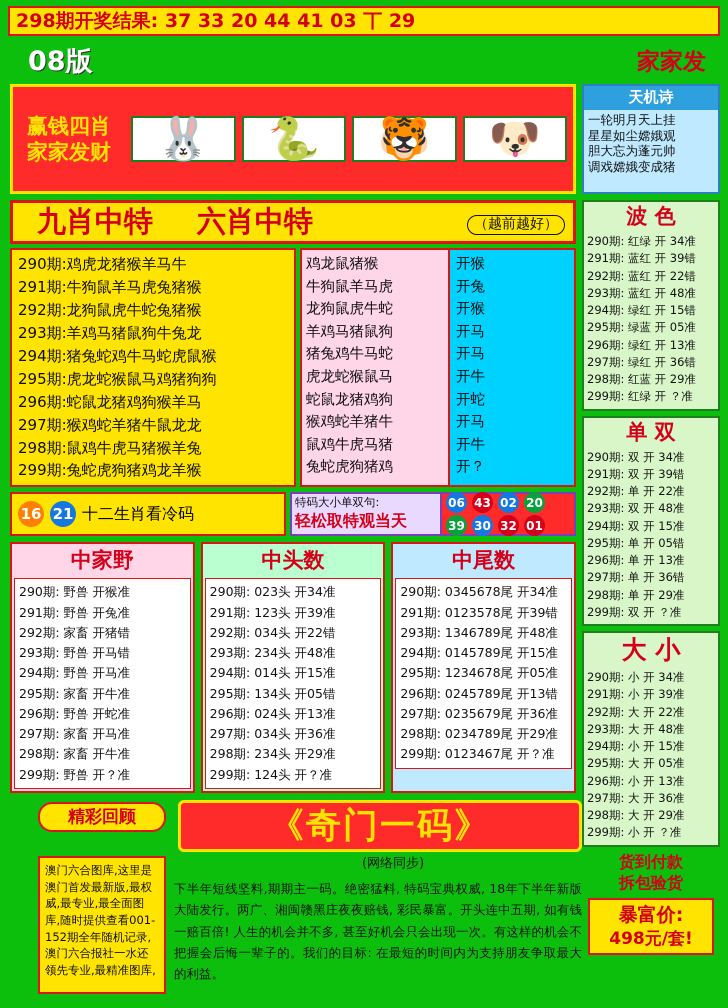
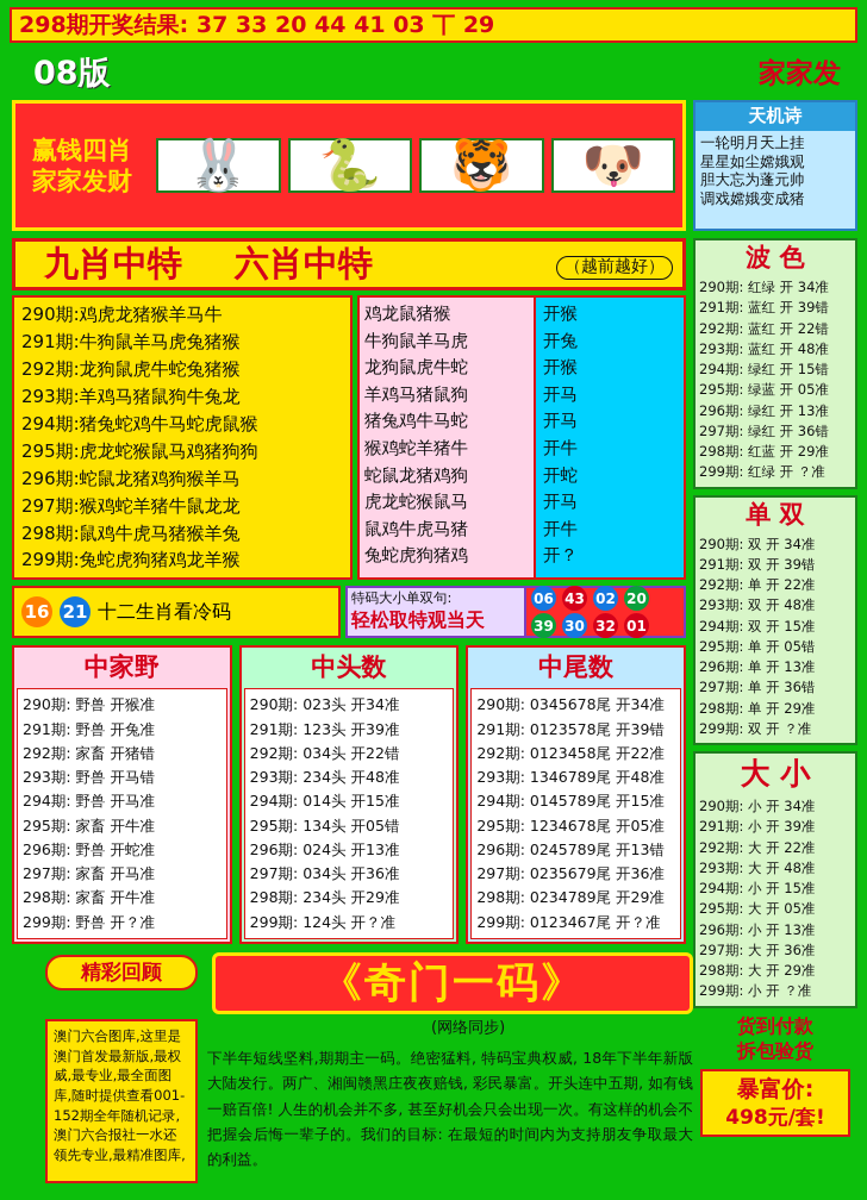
  298期开奖结果: 37 33 20 44 41 03 丅 29
  08版
  家家发
  赢钱四肖
  家家发财
  🐰
  🐍
  🐯
  🐶
  天机诗
  一轮明月天上挂
  星星如尘嫦娥观
  胆大忘为蓬元帅
  调戏嫦娥变成猪
  九肖中特
  六肖中特
  （越前越好）
  290期:鸡虎龙猪猴羊马牛
  291期:牛狗鼠羊马虎兔猪猴
  292期:龙狗鼠虎牛蛇兔猪猴
  293期:羊鸡马猪鼠狗牛兔龙
  294期:猪兔蛇鸡牛马蛇虎鼠猴
  295期:虎龙蛇猴鼠马鸡猪狗狗
  296期:蛇鼠龙猪鸡狗猴羊马
  297期:猴鸡蛇羊猪牛鼠龙龙
  298期:鼠鸡牛虎马猪猴羊兔
  299期:兔蛇虎狗猪鸡龙羊猴
  鸡龙鼠猪猴
  牛狗鼠羊马虎
  龙狗鼠虎牛蛇
  羊鸡马猪鼠狗
  猪兔鸡牛马蛇
- 虎龙蛇猴鼠马
+ 猴鸡蛇羊猪牛
  蛇鼠龙猪鸡狗
- 猴鸡蛇羊猪牛
+ 虎龙蛇猴鼠马
  鼠鸡牛虎马猪
  兔蛇虎狗猪鸡
  开猴
  开兔
  开猴
  开马
  开马
  开牛
  开蛇
  开马
  开牛
  开？
  16
  21
  十二生肖看冷码
  特码大小单双句:
  轻松取特观当天
  06
  43
  02
  20
  39
  30
  32
  01
  中家野
  290期: 野兽 开猴准
  291期: 野兽 开兔准
  292期: 家畜 开猪错
  293期: 野兽 开马错
  294期: 野兽 开马准
  295期: 家畜 开牛准
  296期: 野兽 开蛇准
  297期: 家畜 开马准
  298期: 家畜 开牛准
  299期: 野兽 开？准
  中头数
  290期: 023头 开34准
  291期: 123头 开39准
  292期: 034头 开22错
  293期: 234头 开48准
  294期: 014头 开15准
  295期: 134头 开05错
  296期: 024头 开13准
  297期: 034头 开36准
  298期: 234头 开29准
  299期: 124头 开？准
  中尾数
  290期: 0345678尾 开34准
  291期: 0123578尾 开39错
+ 292期: 0123458尾 开22准
  293期: 1346789尾 开48准
  294期: 0145789尾 开15准
  295期: 1234678尾 开05准
  296期: 0245789尾 开13错
  297期: 0235679尾 开36准
  298期: 0234789尾 开29准
  299期: 0123467尾 开？准
  波 色
  290期: 红绿 开 34准
  291期: 蓝红 开 39错
  292期: 蓝红 开 22错
  293期: 蓝红 开 48准
  294期: 绿红 开 15错
  295期: 绿蓝 开 05准
  296期: 绿红 开 13准
  297期: 绿红 开 36错
  298期: 红蓝 开 29准
  299期: 红绿 开 ？准
  单 双
  290期: 双 开 34准
  291期: 双 开 39错
  292期: 单 开 22准
  293期: 双 开 48准
  294期: 双 开 15准
  295期: 单 开 05错
  296期: 单 开 13准
  297期: 单 开 36错
  298期: 单 开 29准
  299期: 双 开 ？准
  大 小
  290期: 小 开 34准
  291期: 小 开 39准
  292期: 大 开 22准
  293期: 大 开 48准
  294期: 小 开 15准
  295期: 大 开 05准
  296期: 小 开 13准
  297期: 大 开 36准
  298期: 大 开 29准
  299期: 小 开 ？准
  精彩回顾
  《奇门一码》
  (网络同步)
  澳门六合图库,这里是澳门首发最新版,最权威,最专业,最全面图库,随时提供查看001-152期全年随机记录,澳门六合报社一水还领先专业,最精准图库,
  下半年短线坚料,期期主一码。绝密猛料, 特码宝典权威, 18年下半年新版大陆发行。两广、湘闽赣黑庄夜夜赔钱, 彩民暴富。开头连中五期, 如有钱一赔百倍! 人生的机会并不多, 甚至好机会只会出现一次。有这样的机会不把握会后悔一辈子的。我们的目标: 在最短的时间内为支持朋友争取最大的利益。
  货到付款
  拆包验货
  暴富价:
  498元/套!
